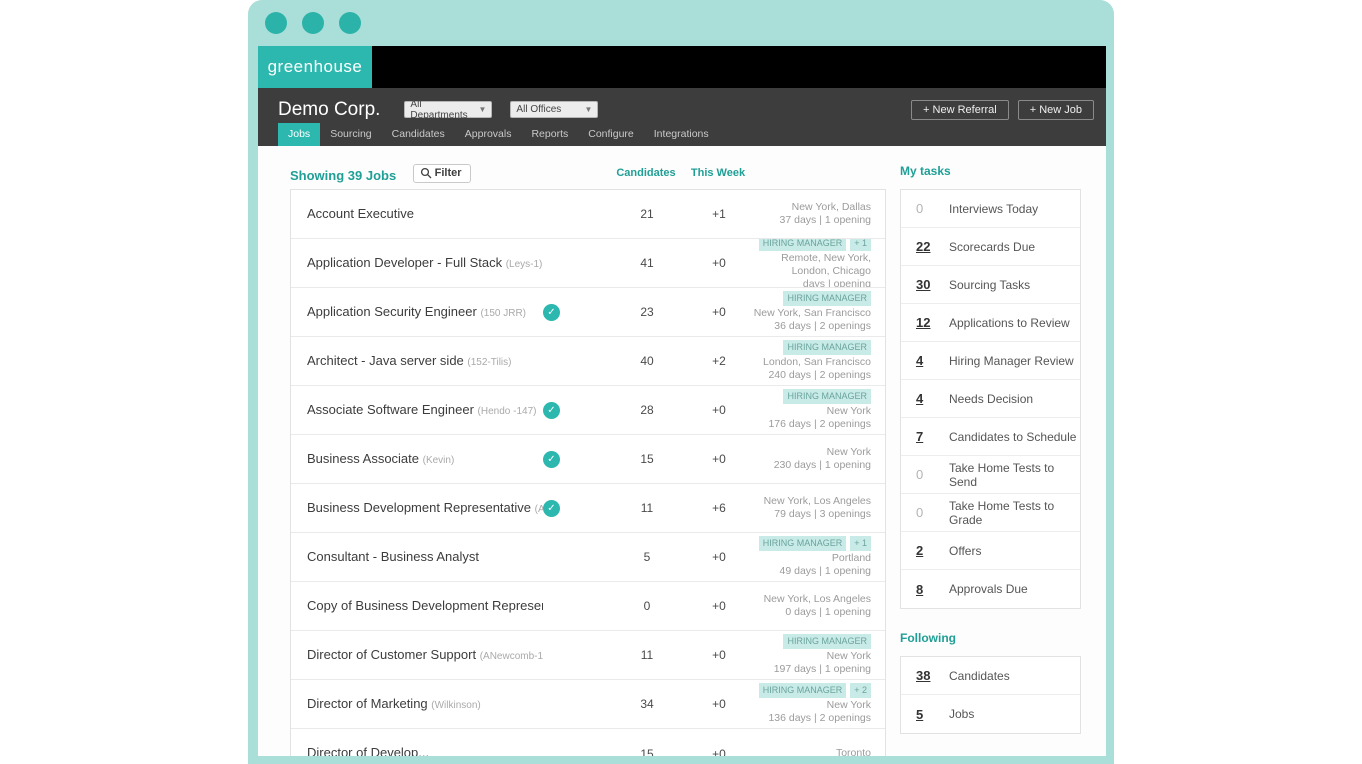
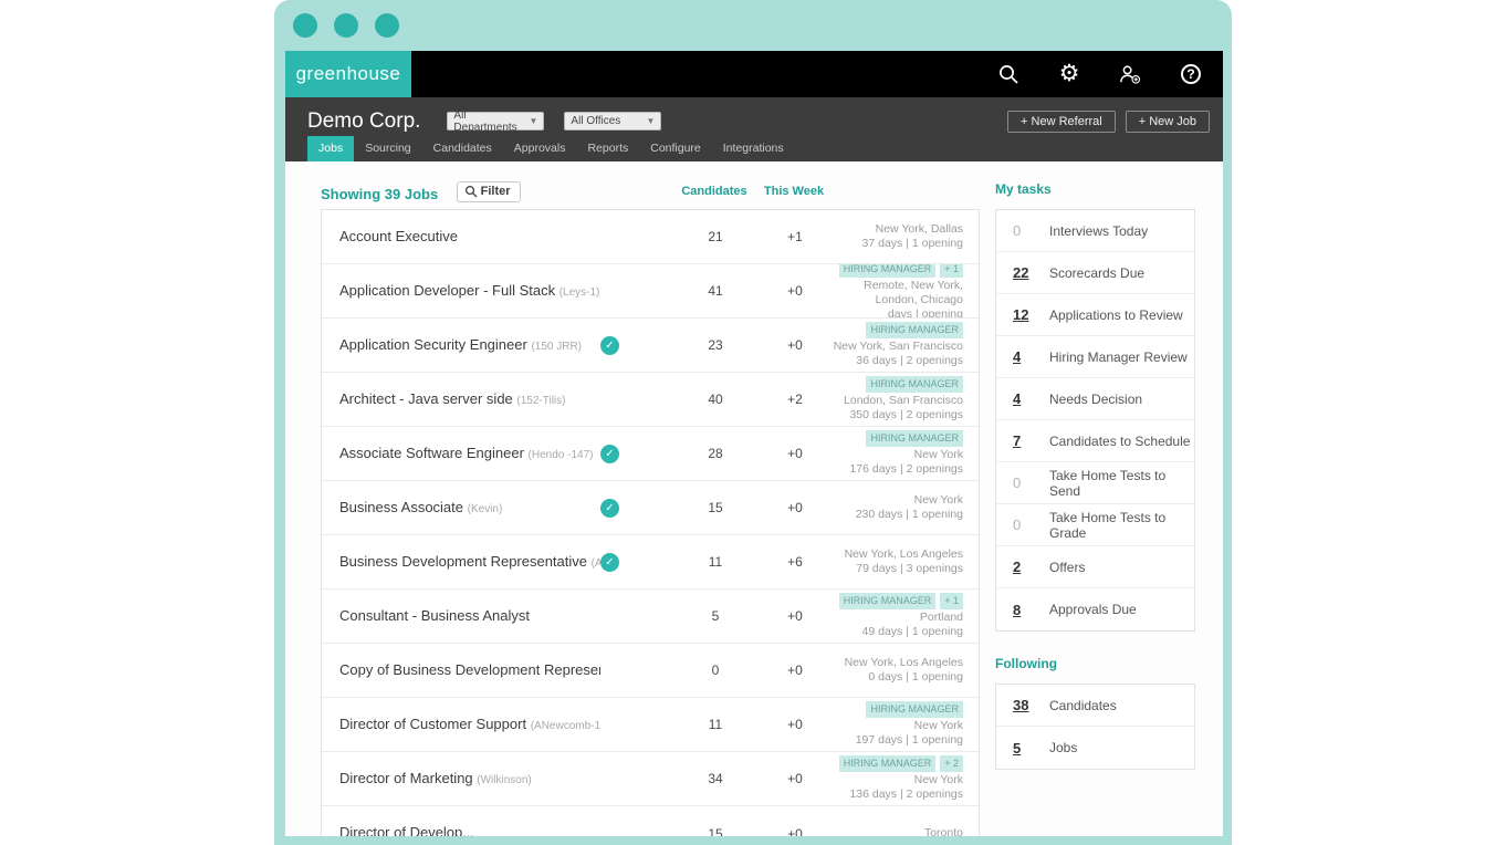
  greenhouse
+ ⚙
+ ?
  Demo Corp.
  All Departments
  ▼
  All Offices
  ▼
  + New Referral
  + New Job
  Jobs
  Sourcing
  Candidates
  Approvals
  Reports
  Configure
  Integrations
  Showing 39 Jobs
  Filter
  Candidates
  This Week
  Account Executive
  21
  +1
  New York, Dallas
  37 days | 1 opening
  Application Developer - Full Stack (Leys-1)
  41
  +0
  HIRING MANAGER
  + 1
  Remote, New York,
  London, Chicago
  days | opening
  Application Security Engineer (150 JRR)
  ✓
  23
  +0
  HIRING MANAGER
  New York, San Francisco
  36 days | 2 openings
  Architect - Java server side (152-Tilis)
  40
  +2
  HIRING MANAGER
  London, San Francisco
- 240 days | 2 openings
+ 350 days | 2 openings
  Associate Software Engineer (Hendo -147)
  ✓
  28
  +0
  HIRING MANAGER
  New York
  176 days | 2 openings
  Business Associate (Kevin)
  ✓
  15
  +0
  New York
  230 days | 1 opening
  Business Development Representative (A
  ✓
  11
  +6
  New York, Los Angeles
  79 days | 3 openings
  Consultant - Business Analyst
  5
  +0
  HIRING MANAGER
  + 1
  Portland
  49 days | 1 opening
  Copy of Business Development Represe
  0
  +0
  New York, Los Angeles
  0 days | 1 opening
  Director of Customer Support (ANewcomb-1
  11
  +0
  HIRING MANAGER
  New York
  197 days | 1 opening
  Director of Marketing (Wilkinson)
  34
  +0
  HIRING MANAGER
  + 2
  New York
  136 days | 2 openings
  Director of Develop...
  15
  +0
  Toronto
  My tasks
  0
  Interviews Today
  22
  Scorecards Due
- 30
- Sourcing Tasks
  12
  Applications to Review
  4
  Hiring Manager Review
  4
  Needs Decision
  7
  Candidates to Schedule
  0
  Take Home Tests to Send
  0
  Take Home Tests to Grade
  2
  Offers
  8
  Approvals Due
  Following
  38
  Candidates
  5
  Jobs
